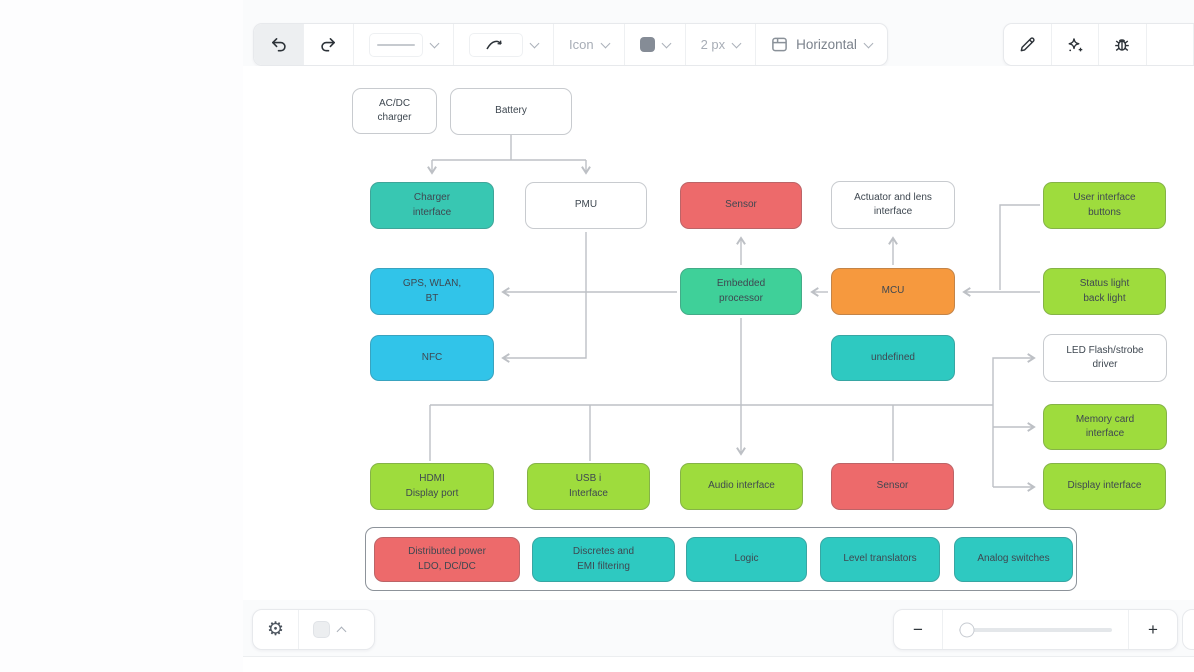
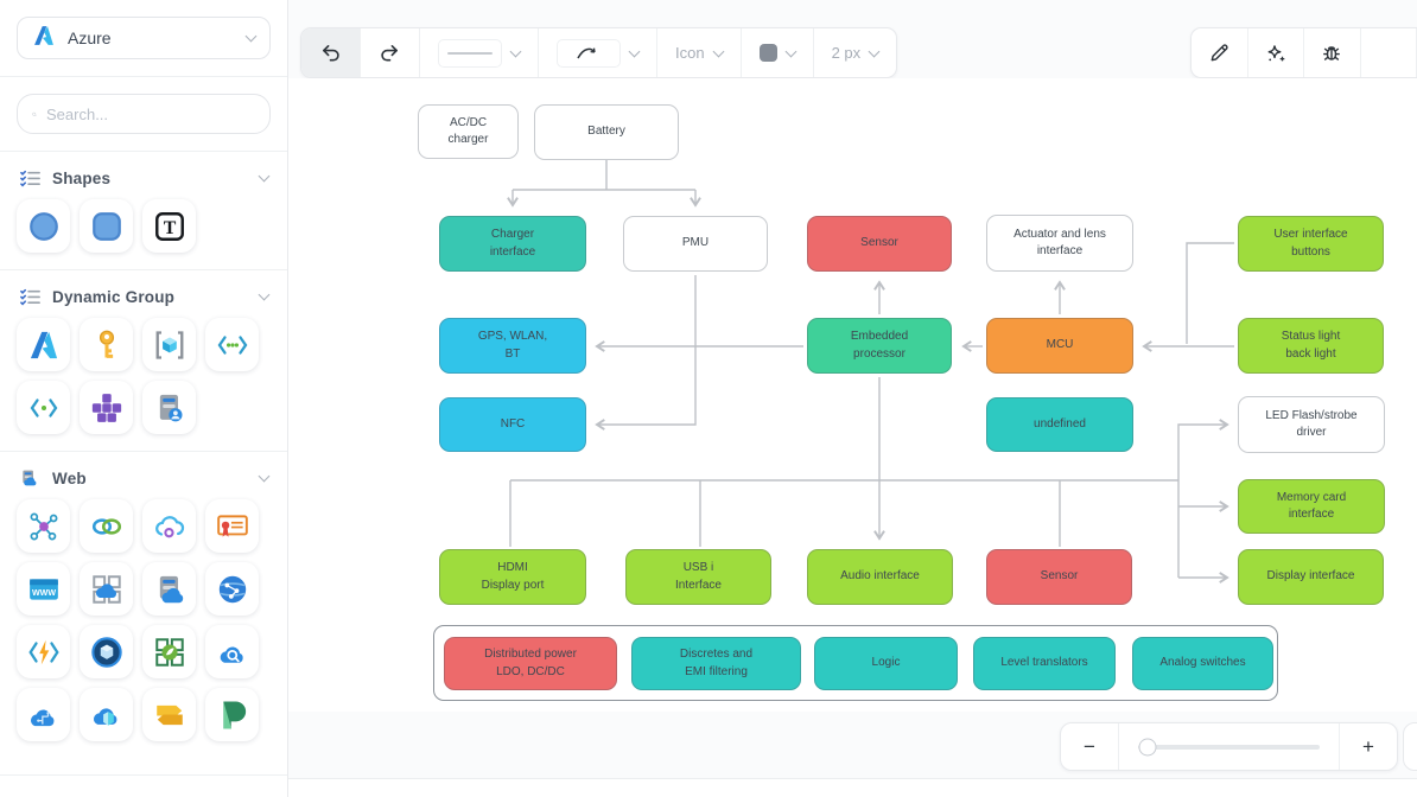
+ Azure
+ Search...
+ Shapes
+ T
+ Dynamic Group
+ Web
+ WWW
  Icon
  2 px
- Horizontal
  AC/DC
  charger
  Battery
  Charger
  interface
  PMU
  Sensor
  Actuator and lens
  interface
  User interface
  buttons
  GPS, WLAN,
  BT
  Embedded
  processor
  MCU
  Status light
  back light
  NFC
  undefined
  LED Flash/strobe
  driver
  Memory card
  interface
  HDMI
  Display port
  USB i
  Interface
  Audio interface
  Sensor
  Display interface
  Distributed power
  LDO, DC/DC
  Discretes and
  EMI filtering
  Logic
  Level translators
  Analog switches
- ⚙
  −
  +
